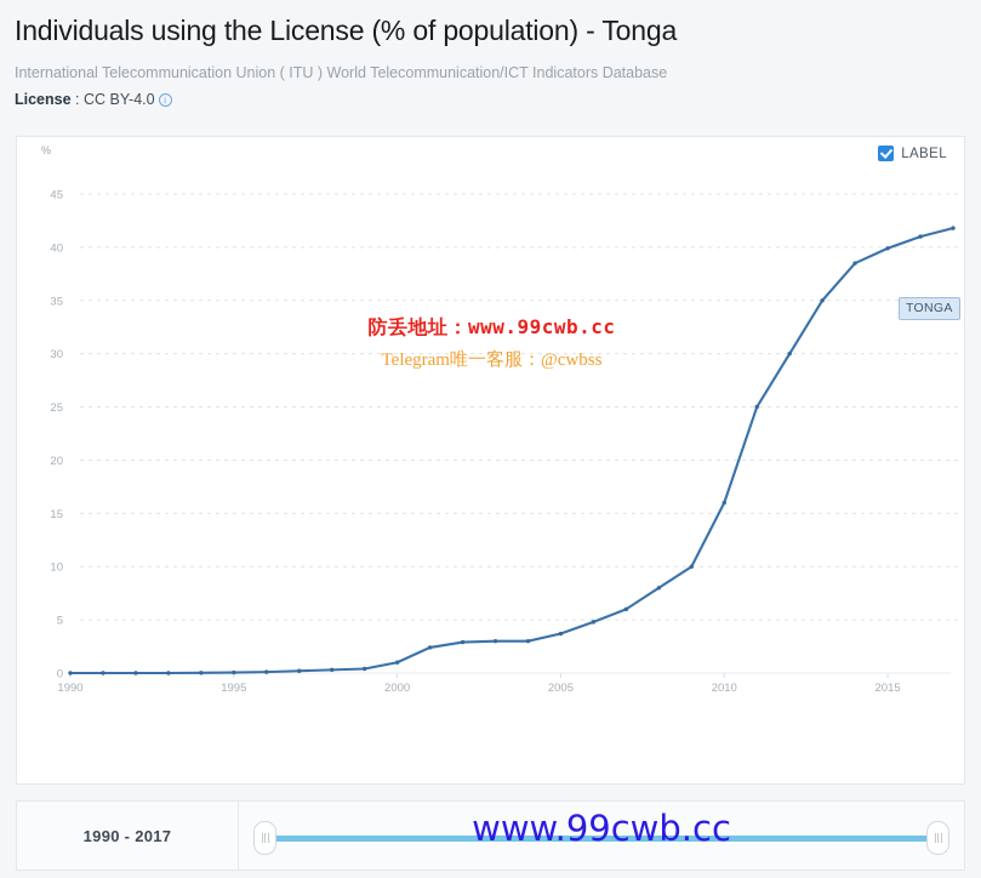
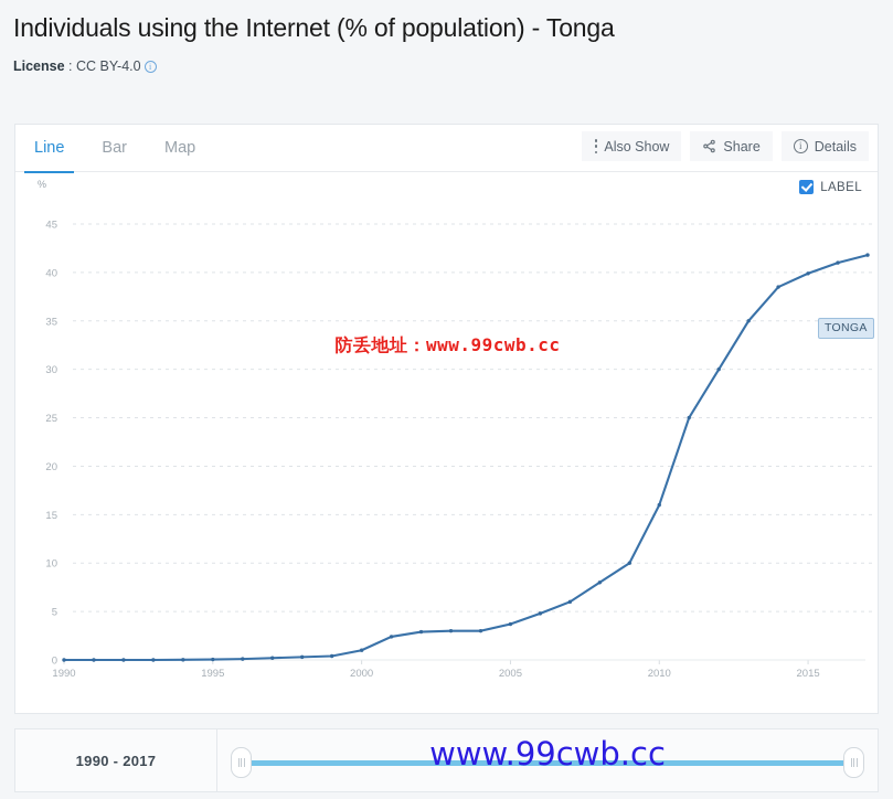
- Individuals using the License (% of population) - Tonga
+ Individuals using the Internet (% of population) - Tonga
- International Telecommunication Union ( ITU ) World Telecommunication/ICT Indicators Database
  License : CC BY-4.0 i
+ Line
+ Bar
+ Map
+ Also Show
+ Share
+ i
+ Details
  %
  LABEL
  0
  5
  10
  15
  20
  25
  30
  35
  40
  45
  1990
  1995
  2000
  2005
  2010
  2015
  TONGA
  防丢地址：www.99cwb.cc
- Telegram唯一客服：@cwbss
  1990 - 2017
  www.99cwb.cc
